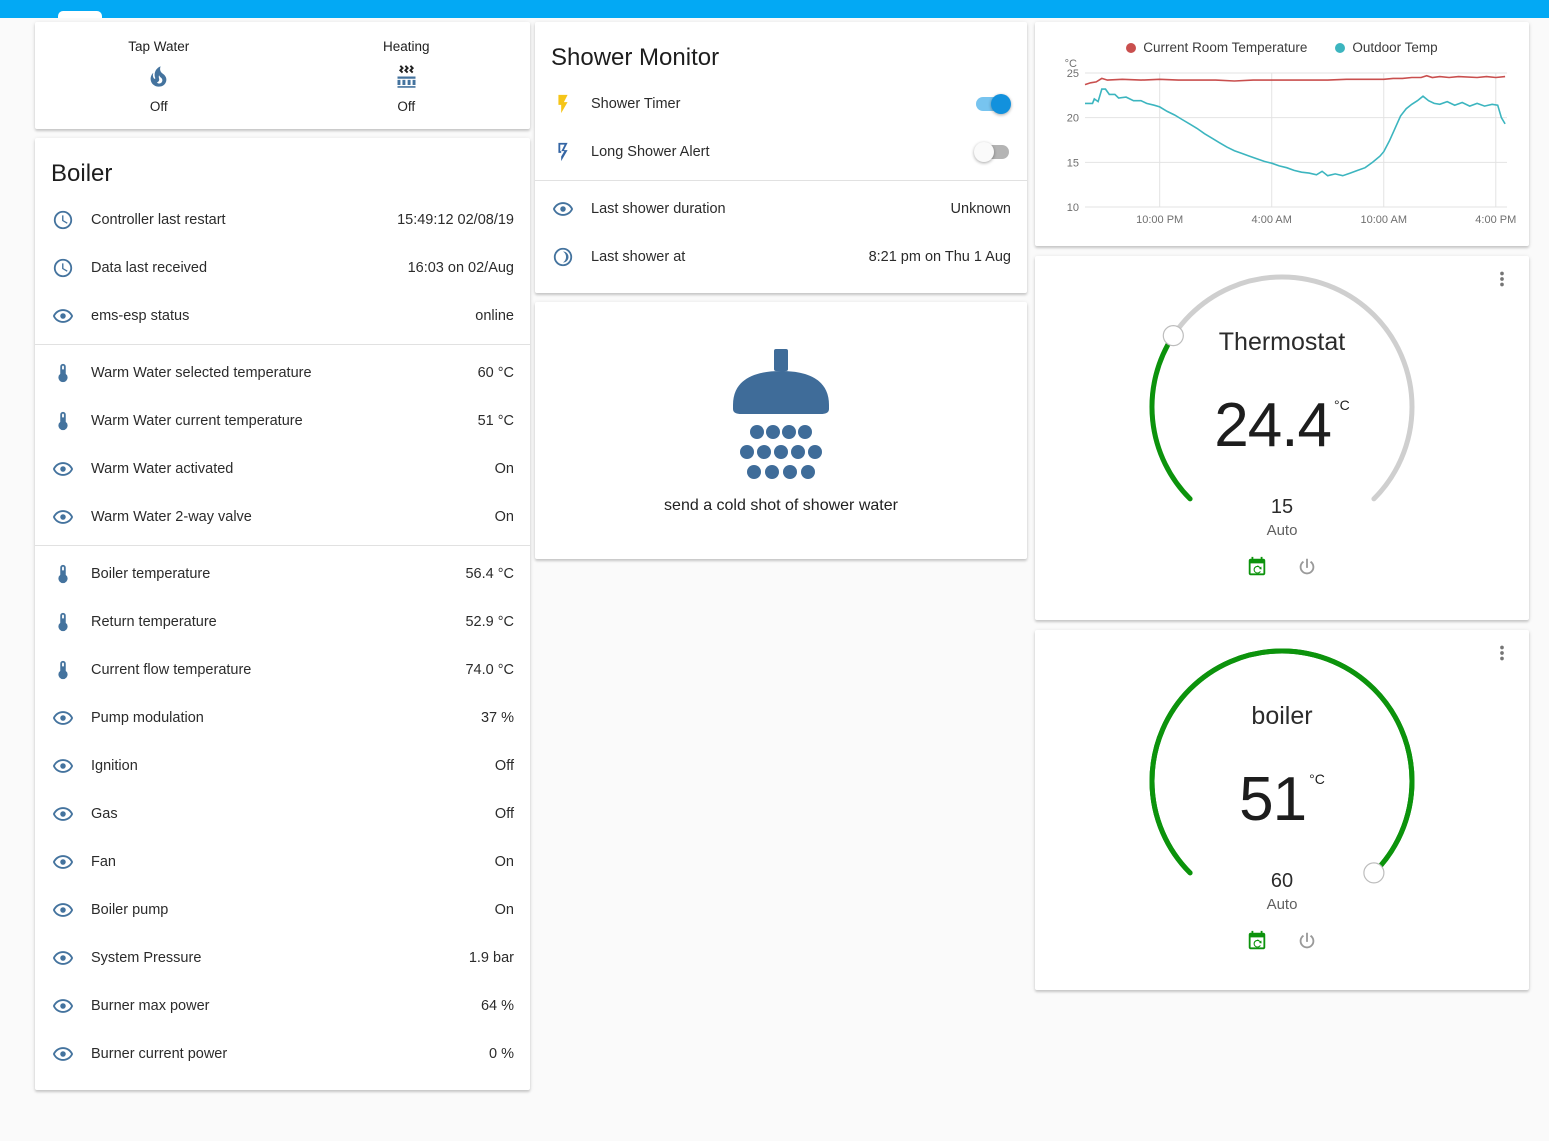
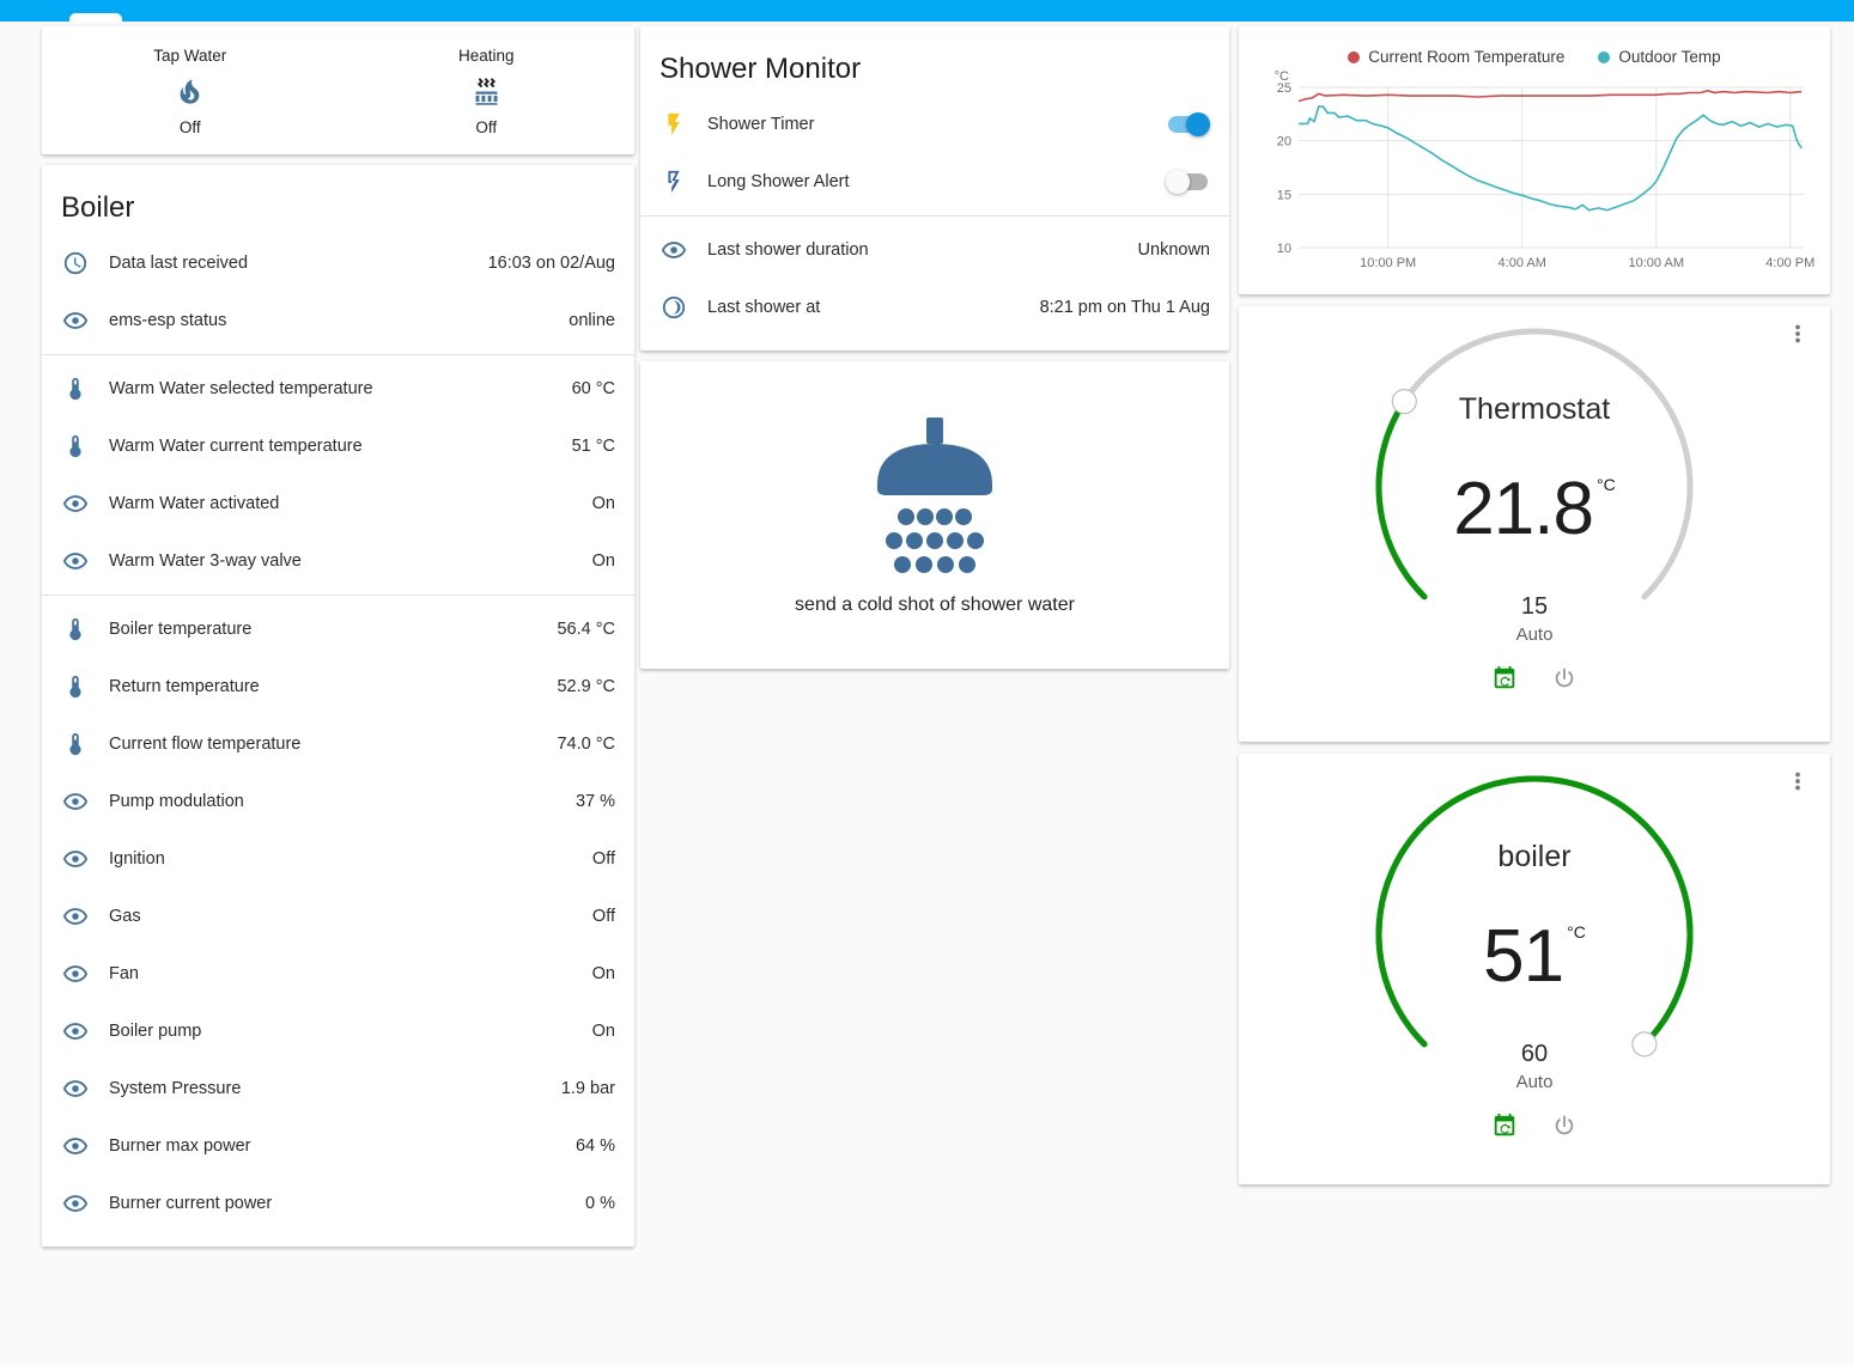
  Tap Water
  Off
  Heating
  Off
  Boiler
- Controller last restart
- 15:49:12 02/08/19
  Data last received
  16:03 on 02/Aug
  ems-esp status
  online
  Warm Water selected temperature
  60 °C
  Warm Water current temperature
  51 °C
  Warm Water activated
  On
- Warm Water 2-way valve
+ Warm Water 3-way valve
  On
  Boiler temperature
  56.4 °C
  Return temperature
  52.9 °C
  Current flow temperature
  74.0 °C
  Pump modulation
  37 %
  Ignition
  Off
  Gas
  Off
  Fan
  On
  Boiler pump
  On
  System Pressure
  1.9 bar
  Burner max power
  64 %
  Burner current power
  0 %
  Shower Monitor
  Shower Timer
  Long Shower Alert
  Last shower duration
  Unknown
  Last shower at
  8:21 pm on Thu 1 Aug
  send a cold shot of shower water
  Current Room Temperature
  Outdoor Temp
  °C
  10
  15
  20
  25
  10:00 PM
  4:00 AM
  10:00 AM
  4:00 PM
  Thermostat
- 24.4 °C
+ 21.8 °C
  15
  Auto
  boiler
  51 °C
  60
  Auto
